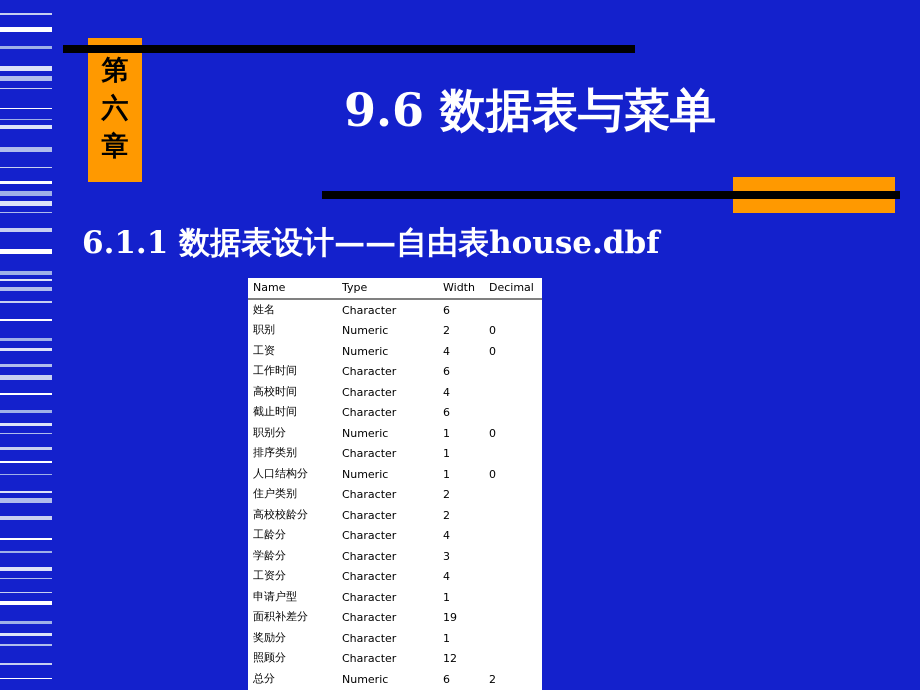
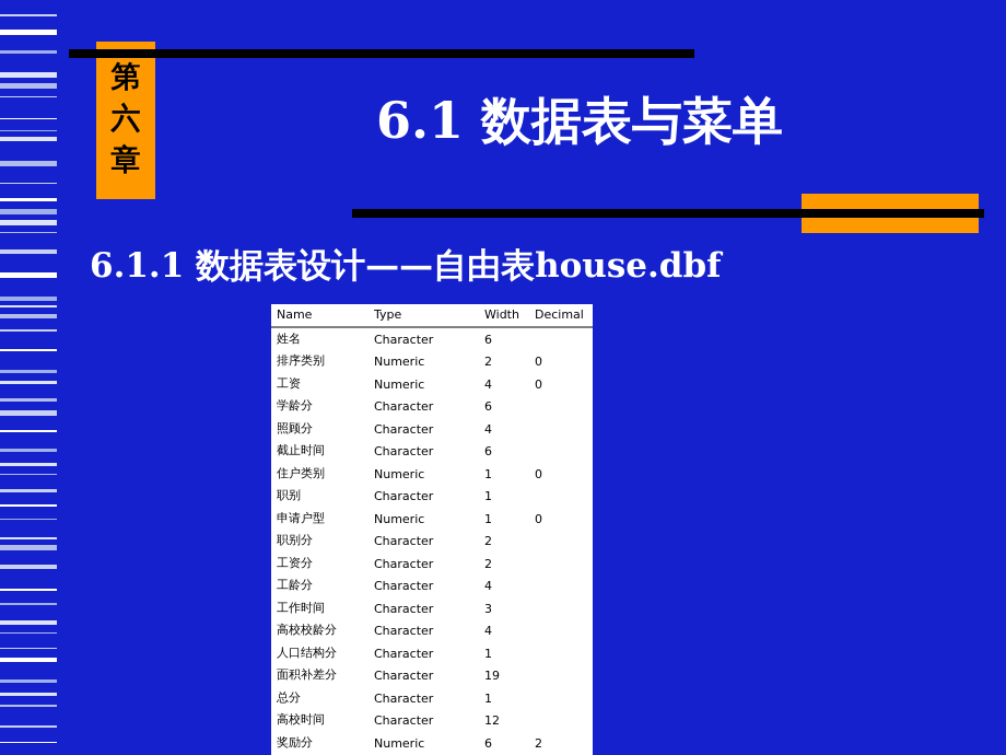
  第
  六
  章
- 9.6 数据表与菜单
+ 6.1 数据表与菜单
  6.1.1 数据表设计——自由表house.dbf
  Name	Type	Width	Decimal
  姓名	Character	6
- 职别	Numeric	2	0
+ 排序类别	Numeric	2	0
  工资	Numeric	4	0
- 工作时间	Character	6
+ 学龄分	Character	6
- 高校时间	Character	4
+ 照顾分	Character	4
  截止时间	Character	6
- 职别分	Numeric	1	0
+ 住户类别	Numeric	1	0
- 排序类别	Character	1
+ 职别	Character	1
- 人口结构分	Numeric	1	0
+ 申请户型	Numeric	1	0
- 住户类别	Character	2
+ 职别分	Character	2
- 高校校龄分	Character	2
+ 工资分	Character	2
  工龄分	Character	4
- 学龄分	Character	3
+ 工作时间	Character	3
- 工资分	Character	4
+ 高校校龄分	Character	4
- 申请户型	Character	1
+ 人口结构分	Character	1
  面积补差分	Character	19
- 奖励分	Character	1
+ 总分	Character	1
- 照顾分	Character	12
+ 高校时间	Character	12
- 总分	Numeric	6	2
+ 奖励分	Numeric	6	2
